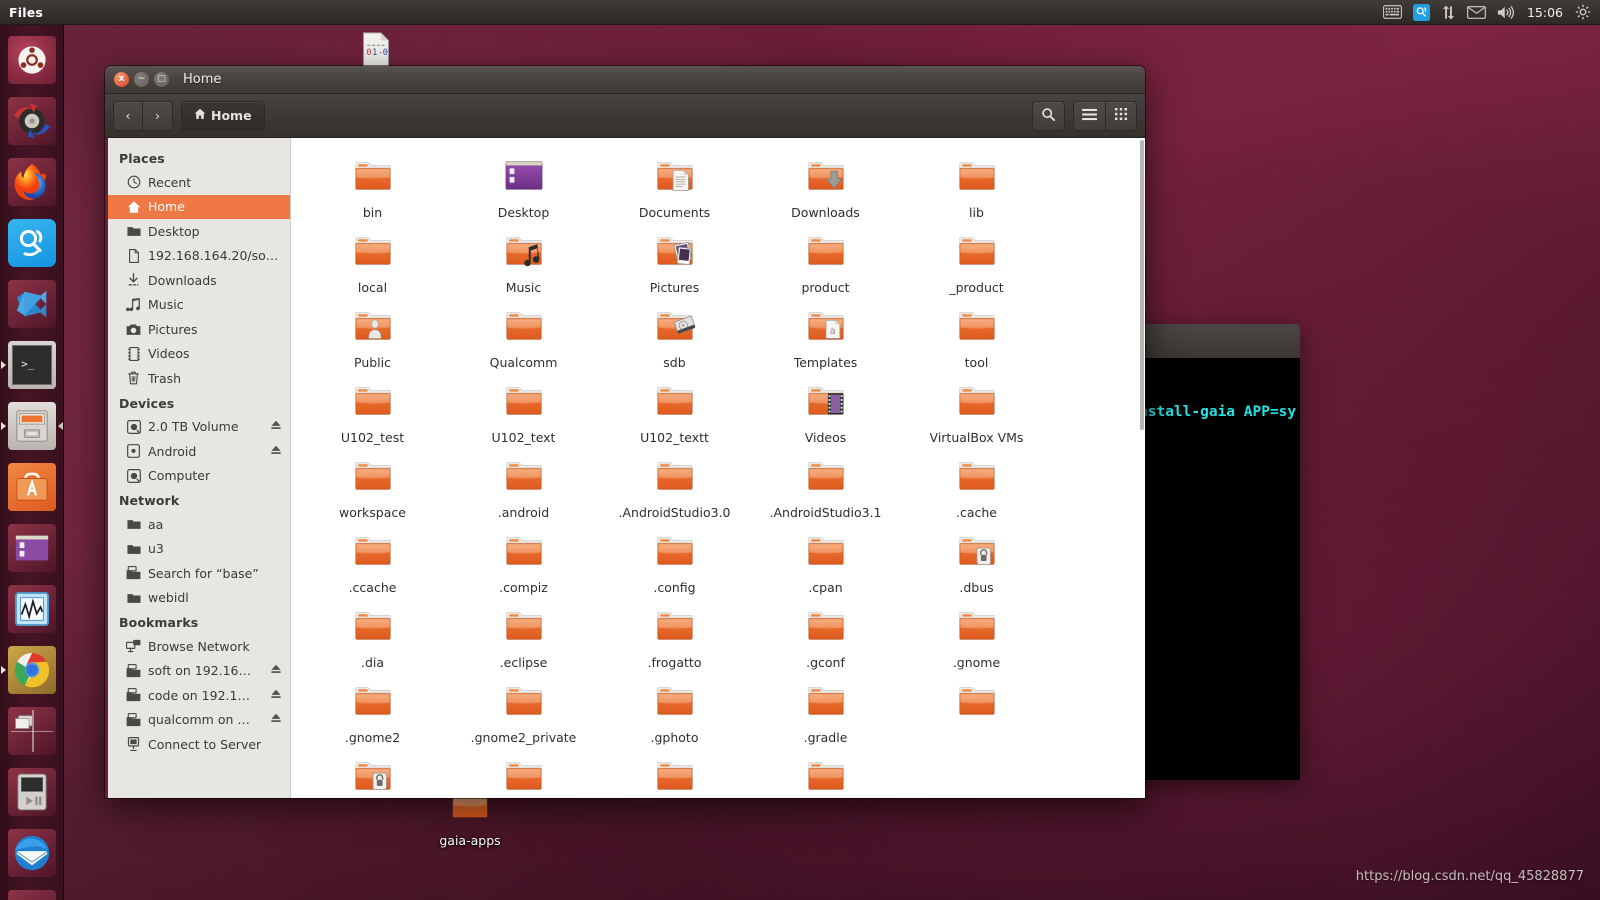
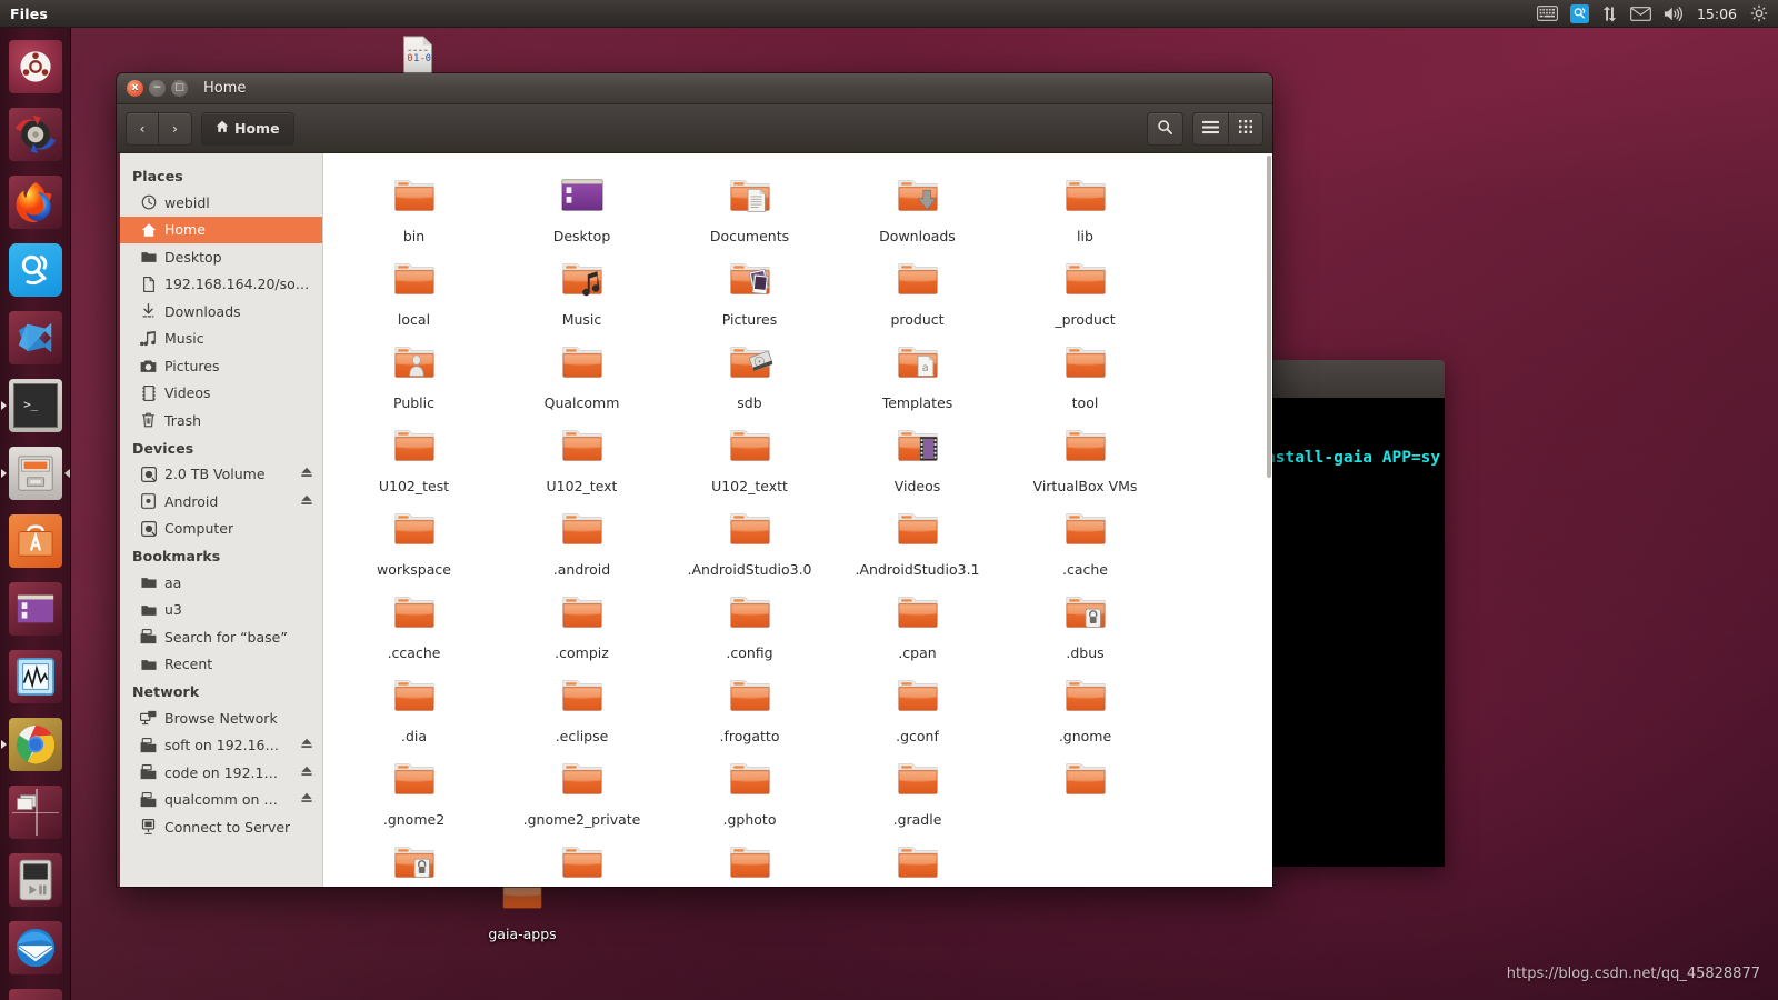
  0
  1
  -
  0
  gaia-apps
  stall-gaia APP=sy
  x
  −
  □
  Home
  ‹
  ›
  Home
  Places
- Recent
+ webidl
  Home
  Desktop
  192.168.164.20/so…
  Downloads
  Music
  Pictures
  Videos
  Trash
  Devices
  2.0 TB Volume
  Android
  Computer
- Network
+ Bookmarks
  aa
  u3
  Search for “base”
- webidl
+ Recent
- Bookmarks
+ Network
  Browse Network
  soft on 192.16…
  code on 192.1…
  qualcomm on …
  Connect to Server
  bin
  Desktop
  Documents
  Downloads
  lib
  local
  Music
  Pictures
  product
  _product
  Public
  Qualcomm
  sdb
  a
  Templates
  tool
  U102_test
  U102_text
  U102_textt
  Videos
  VirtualBox VMs
  workspace
  .android
  .AndroidStudio3.0
  .AndroidStudio3.1
  .cache
  .ccache
  .compiz
  .config
  .cpan
  .dbus
  .dia
  .eclipse
  .frogatto
  .gconf
  .gnome
  .gnome2
  .gnome2_private
  .gphoto
  .gradle
  Files
  15:06
  >_
  https://blog.csdn.net/qq_45828877
